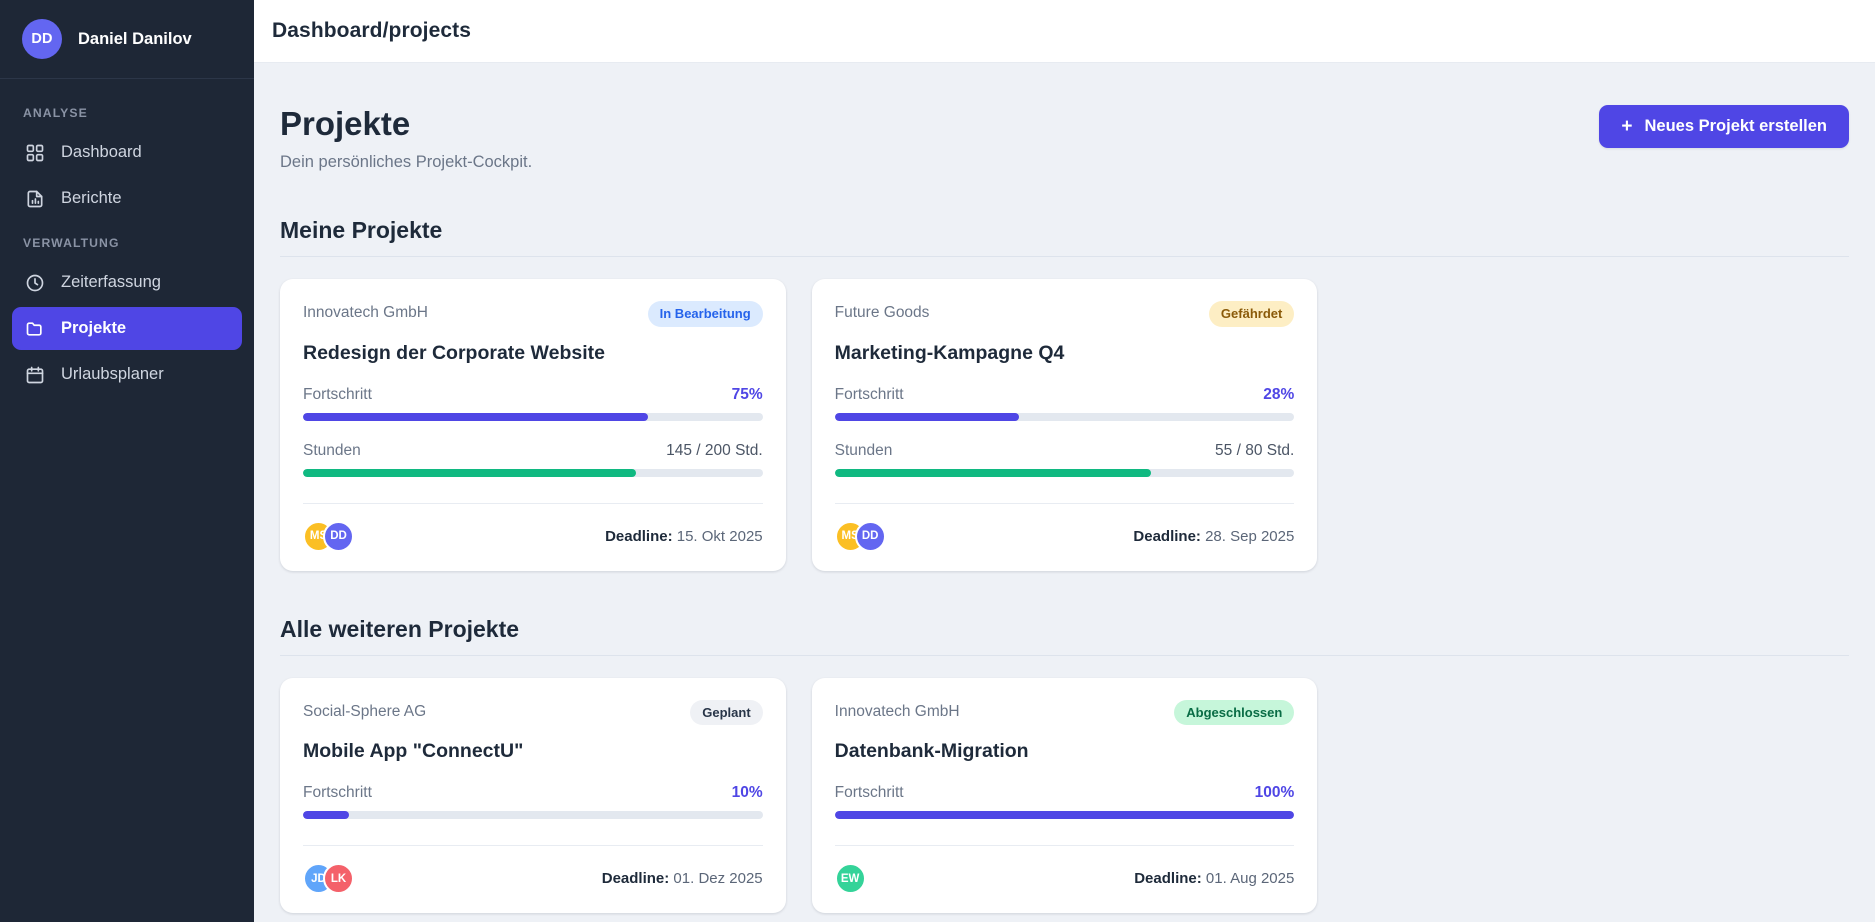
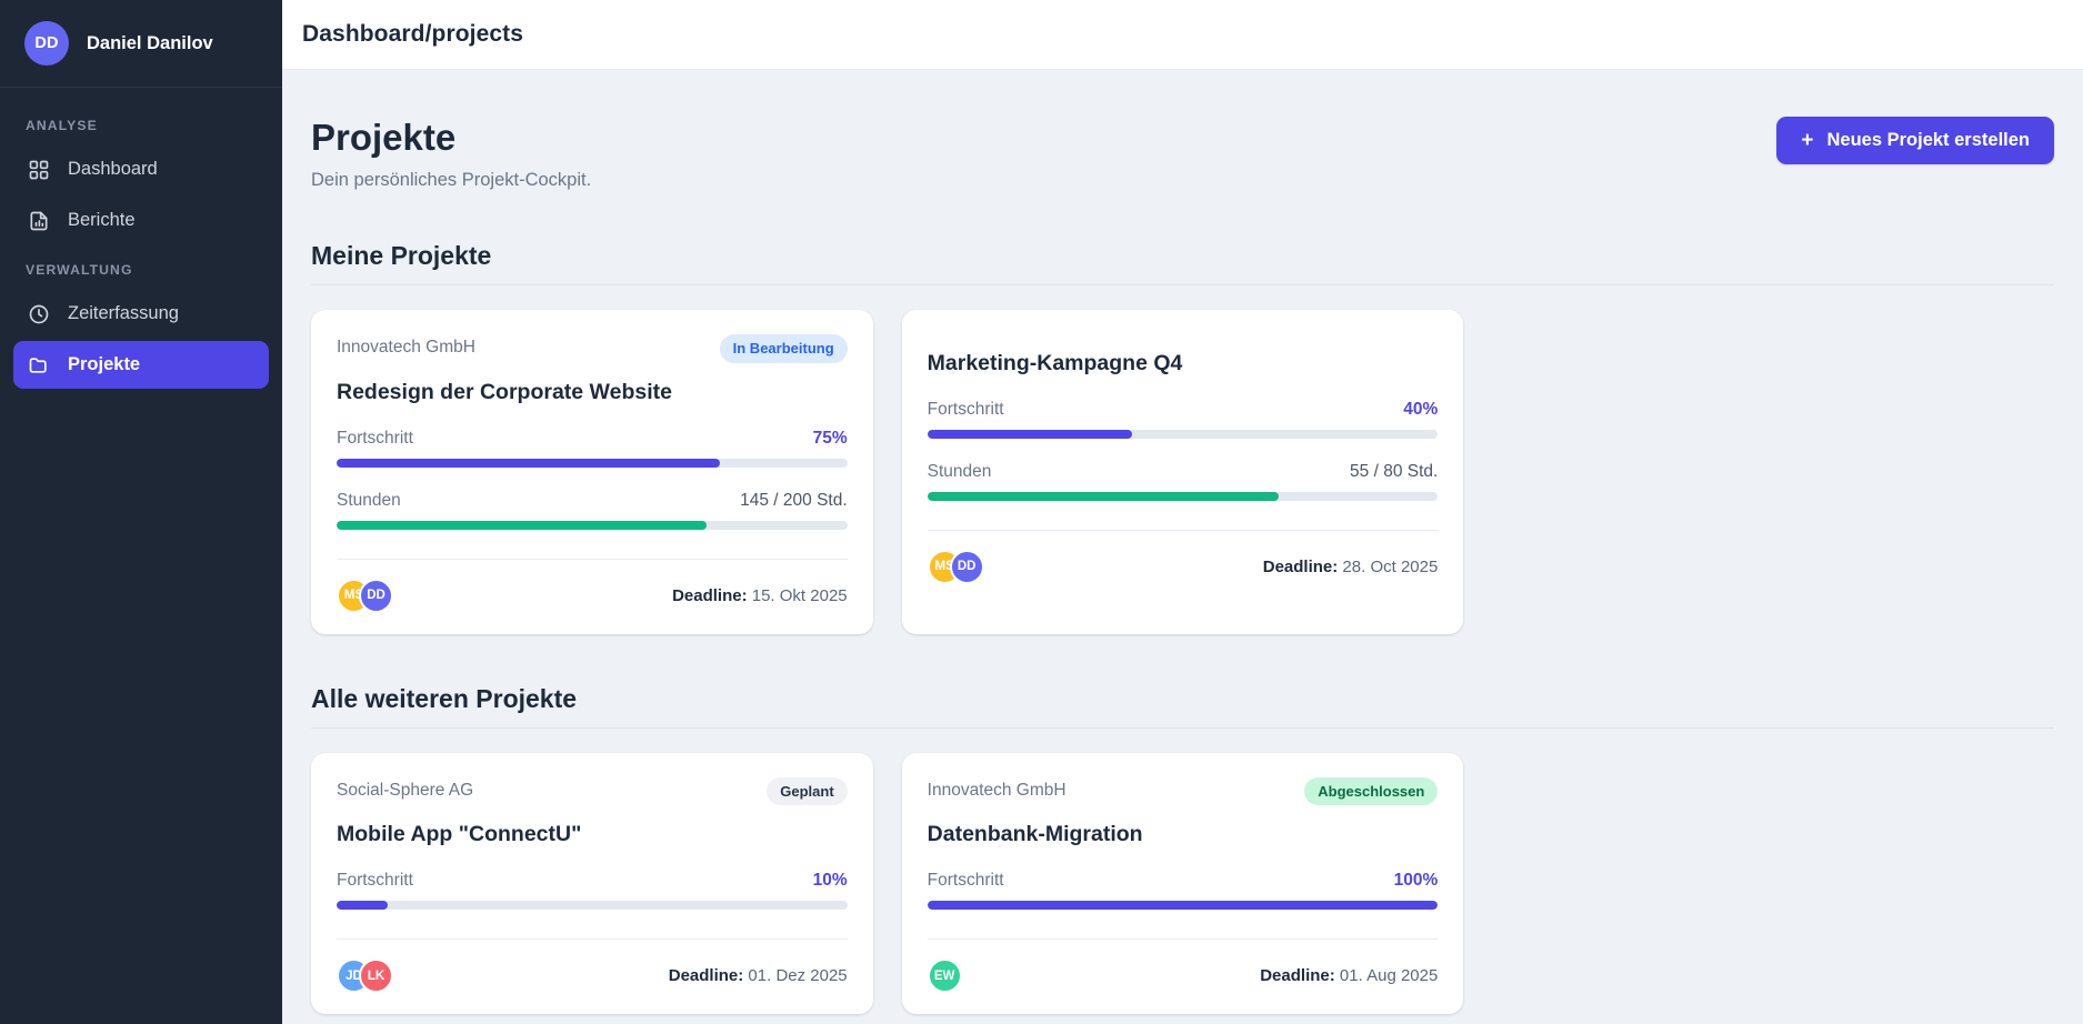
  DD
  Daniel Danilov
  ANALYSE
  Dashboard
  Berichte
  VERWALTUNG
  Zeiterfassung
  Projekte
- Urlaubsplaner
  Dashboard/projects
  Projekte
  Dein persönliches Projekt-Cockpit.
  +
  Neues Projekt erstellen
  Meine Projekte
  Innovatech GmbH
  In Bearbeitung
  Redesign der Corporate Website
  Fortschritt
  75%
  Stunden
  145 / 200 Std.
  DD
  Deadline: 15. Okt 2025
- Future Goods
- Gefährdet
  Marketing-Kampagne Q4
  Fortschritt
- 28%
+ 40%
  Stunden
  55 / 80 Std.
  DD
- Deadline: 28. Sep 2025
+ Deadline: 28. Oct 2025
  Alle weiteren Projekte
  Social-Sphere AG
  Geplant
  Mobile App "ConnectU"
  Fortschritt
  10%
  JD
  LK
  Deadline: 01. Dez 2025
  Innovatech GmbH
  Abgeschlossen
  Datenbank-Migration
  Fortschritt
  100%
  EW
  Deadline: 01. Aug 2025
